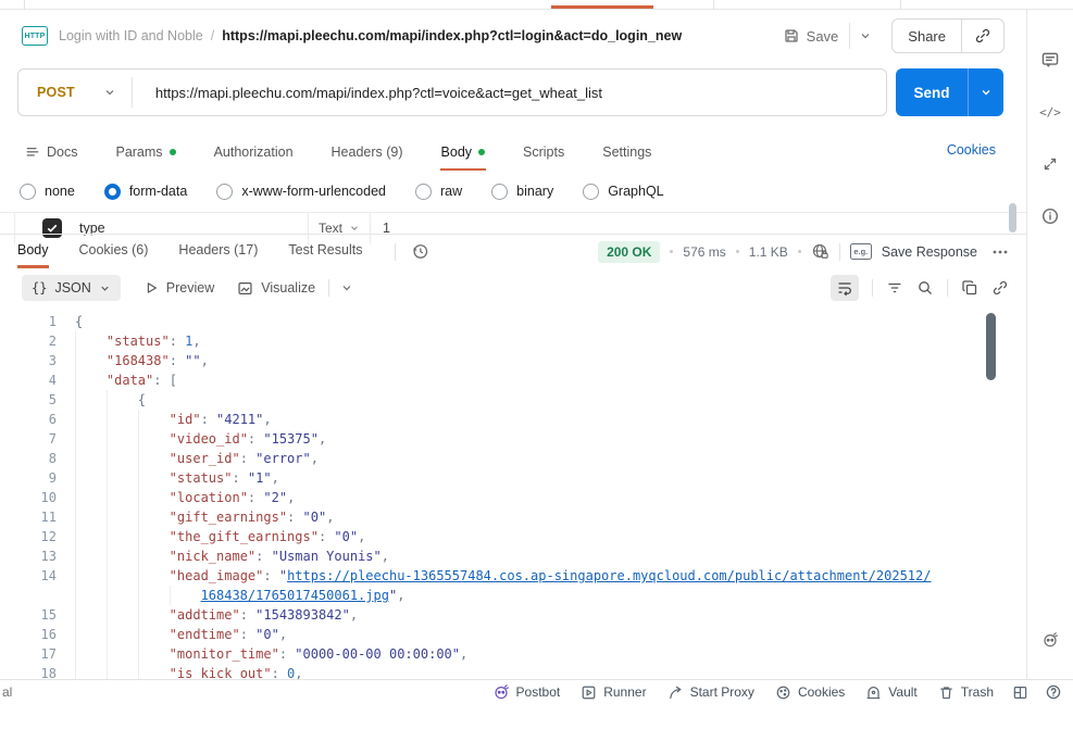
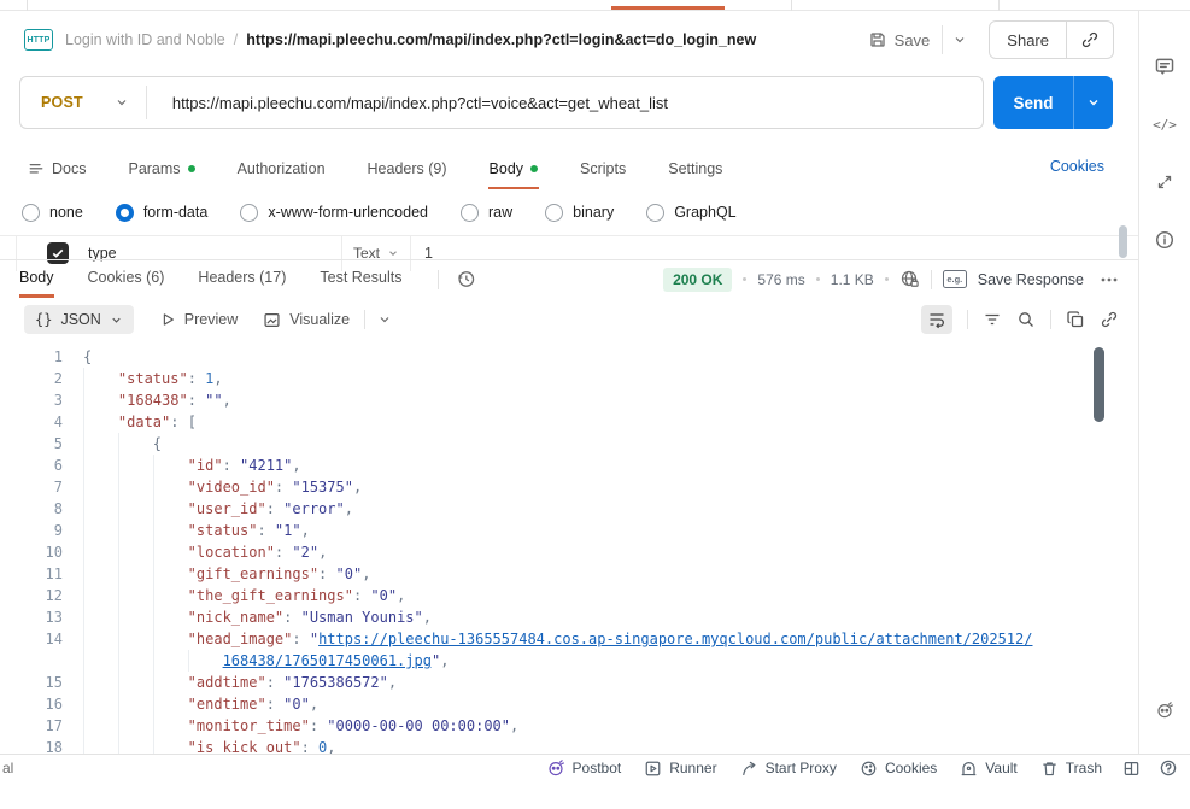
  Login with ID and Noble
  /
  https://mapi.pleechu.com/mapi/index.php?ctl=login&act=do_login_new
  Save
  Share
  POST
  https://mapi.pleechu.com/mapi/index.php?ctl=voice&act=get_wheat_list
  Send
  Docs
  Params
  Authorization
  Headers (9)
  Body
  Scripts
  Settings
  Cookies
  none
  form-data
  x-www-form-urlencoded
  raw
  binary
  GraphQL
  type
  Text
  1
  200 OK
  576 ms
  1.1 KB
  e.g.
  Save Response
  Body
  Cookies (6)
  Headers (17)
  Test Results
  {}
  JSON
  Preview
  Visualize
  1
  {
  2
  "status": 1,
  3
  "168438": "",
  4
  "data": [
  5
  {
  6
  "id": "4211",
  7
  "video_id": "15375",
  8
  "user_id": "error",
  9
  "status": "1",
  10
  "location": "2",
  11
  "gift_earnings": "0",
  12
  "the_gift_earnings": "0",
  13
  "nick_name": "Usman Younis",
  14
  "head_image": "https://pleechu-1365557484.cos.ap-singapore.myqcloud.com/public/attachment/202512/
  168438/1765017450061.jpg",
  15
- "addtime": "1543893842",
+ "addtime": "1765386572",
  16
  "endtime": "0",
  17
  "monitor_time": "0000-00-00 00:00:00",
  18
  "is_kick_out": 0,
  </>
  al
  Postbot
  Runner
  Start Proxy
  Cookies
  Vault
  Trash
